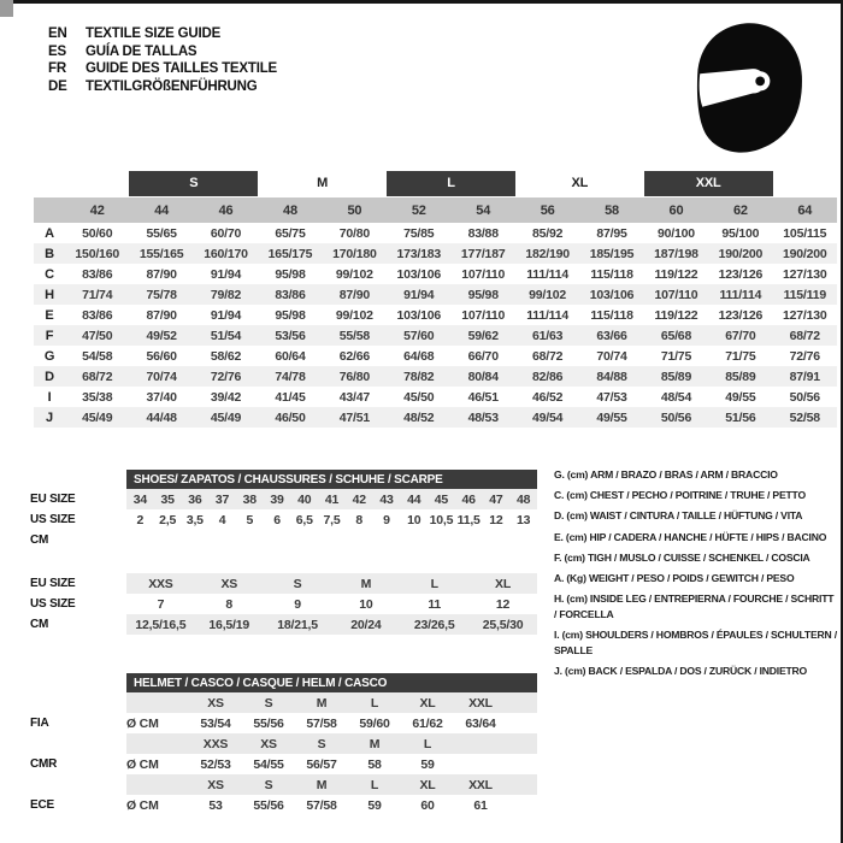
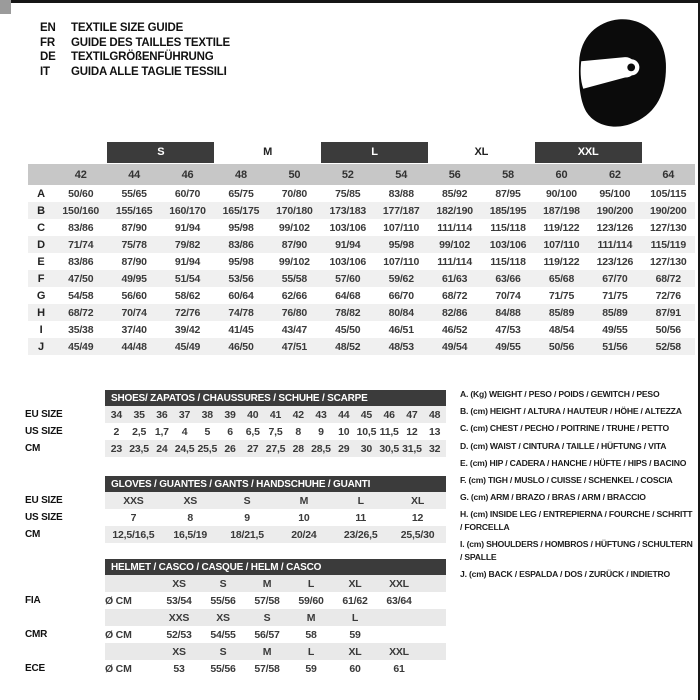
  EN
  TEXTILE SIZE GUIDE
- ES
- GUÍA DE TALLAS
  FR
  GUIDE DES TAILLES TEXTILE
  DE
  TEXTILGRÖßENFÜHRUNG
+ IT
+ GUIDA ALLE TAGLIE TESSILI
  S
  M
  L
  XL
  XXL
  42
  44
  46
  48
  50
  52
  54
  56
  58
  60
  62
  64
  A
  50/60
  55/65
  60/70
  65/75
  70/80
  75/85
  83/88
  85/92
  87/95
  90/100
  95/100
  105/115
  B
  150/160
  155/165
  160/170
  165/175
  170/180
  173/183
  177/187
  182/190
  185/195
  187/198
  190/200
  190/200
  C
  83/86
  87/90
  91/94
  95/98
  99/102
  103/106
  107/110
  111/114
  115/118
  119/122
  123/126
  127/130
- H
+ D
  71/74
  75/78
  79/82
  83/86
  87/90
  91/94
  95/98
  99/102
  103/106
  107/110
  111/114
  115/119
  E
  83/86
  87/90
  91/94
  95/98
  99/102
  103/106
  107/110
  111/114
  115/118
  119/122
  123/126
  127/130
  F
  47/50
- 49/52
+ 49/95
  51/54
  53/56
  55/58
  57/60
  59/62
  61/63
  63/66
  65/68
  67/70
  68/72
  G
  54/58
  56/60
  58/62
  60/64
  62/66
  64/68
  66/70
  68/72
  70/74
  71/75
  71/75
  72/76
- D
+ H
  68/72
  70/74
  72/76
  74/78
  76/80
  78/82
  80/84
  82/86
  84/88
  85/89
  85/89
  87/91
  I
  35/38
  37/40
  39/42
  41/45
  43/47
  45/50
  46/51
  46/52
  47/53
  48/54
  49/55
  50/56
  J
  45/49
  44/48
  45/49
  46/50
  47/51
  48/52
  48/53
  49/54
  49/55
  50/56
  51/56
  52/58
  SHOES/ ZAPATOS / CHAUSSURES / SCHUHE / SCARPE
  EU SIZE
  34
  35
  36
  37
  38
  39
  40
  41
  42
  43
  44
  45
  46
  47
  48
  US SIZE
  2
  2,5
- 3,5
+ 1,7
  4
  5
  6
  6,5
  7,5
  8
  9
  10
  10,5
  11,5
  12
  13
  CM
+ 23
+ 23,5
+ 24
+ 24,5
+ 25,5
+ 26
+ 27
+ 27,5
+ 28
+ 28,5
+ 29
+ 30
+ 30,5
+ 31,5
+ 32
+ GLOVES / GUANTES / GANTS / HANDSCHUHE / GUANTI
  EU SIZE
  XXS
  XS
  S
  M
  L
  XL
  US SIZE
  7
  8
  9
  10
  11
  12
  CM
  12,5/16,5
  16,5/19
  18/21,5
  20/24
  23/26,5
  25,5/30
  HELMET / CASCO / CASQUE / HELM / CASCO
  XS
  S
  M
  L
  XL
  XXL
  FIA
  Ø CM
  53/54
  55/56
  57/58
  59/60
  61/62
  63/64
  XXS
  XS
  S
  M
  L
  CMR
  Ø CM
  52/53
  54/55
  56/57
  58
  59
  XS
  S
  M
  L
  XL
  XXL
  ECE
  Ø CM
  53
  55/56
  57/58
  59
  60
  61
- G. (cm) ARM / BRAZO / BRAS / ARM / BRACCIO
+ A. (Kg) WEIGHT / PESO / POIDS / GEWITCH / PESO
+ B. (cm) HEIGHT / ALTURA / HAUTEUR / HÖHE / ALTEZZA
  C. (cm) CHEST / PECHO / POITRINE / TRUHE / PETTO
  D. (cm) WAIST / CINTURA / TAILLE / HÜFTUNG / VITA
  E. (cm) HIP / CADERA / HANCHE / HÜFTE / HIPS / BACINO
  F. (cm) TIGH / MUSLO / CUISSE / SCHENKEL / COSCIA
- A. (Kg) WEIGHT / PESO / POIDS / GEWITCH / PESO
+ G. (cm) ARM / BRAZO / BRAS / ARM / BRACCIO
  H. (cm) INSIDE LEG / ENTREPIERNA / FOURCHE / SCHRITT / FORCELLA
- I. (cm) SHOULDERS / HOMBROS / ÉPAULES / SCHULTERN / SPALLE
+ I. (cm) SHOULDERS / HOMBROS / HÜFTUNG / SCHULTERN / SPALLE
  J. (cm) BACK / ESPALDA / DOS / ZURÜCK / INDIETRO
